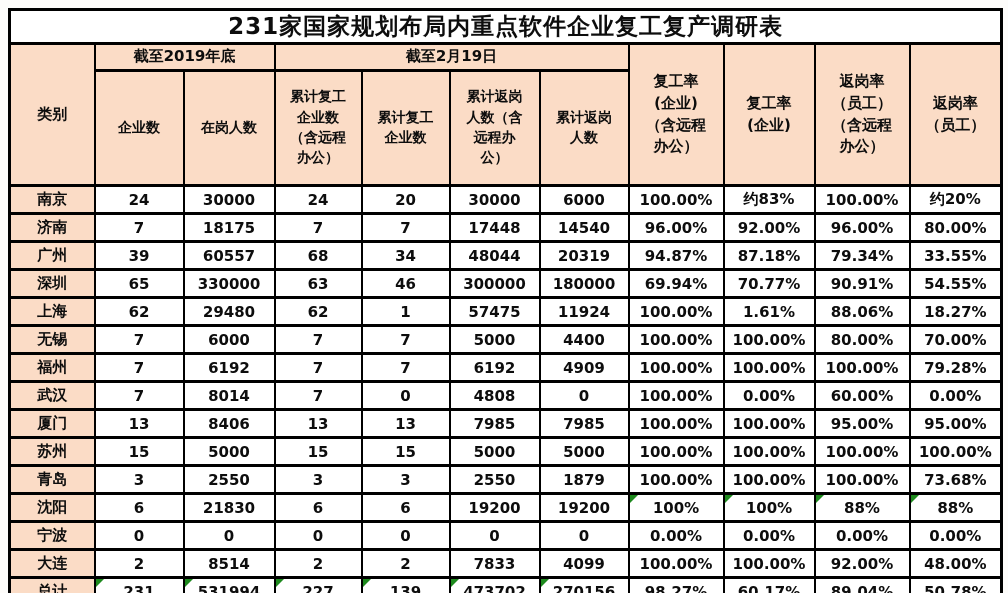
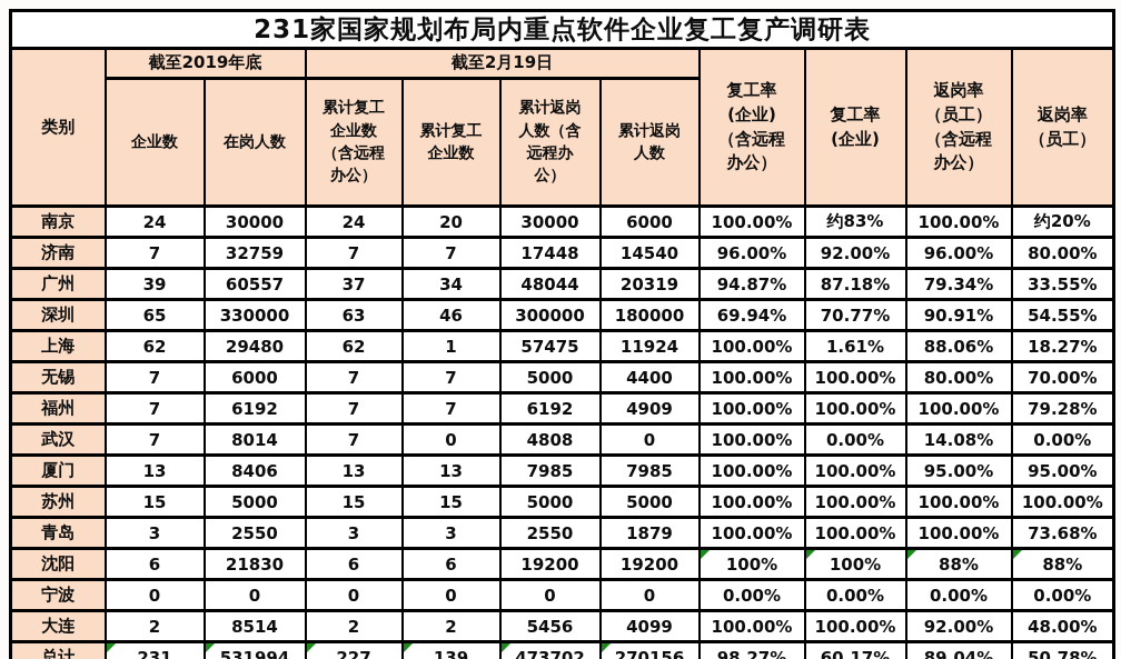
  231家国家规划布局内重点软件企业复工复产调研表
  类别	截至2019年底	截至2月19日	复工率 (企业) （含远程 办公）	复工率 (企业)	返岗率 （员工） （含远程 办公）	返岗率 （员工）
  企业数	在岗人数	累计复工 企业数 （含远程 办公）	累计复工 企业数	累计返岗 人数（含 远程办 公）	累计返岗 人数
  南京	24	30000	24	20	30000	6000	100.00%	约83%	100.00%	约20%
- 济南	7	18175	7	7	17448	14540	96.00%	92.00%	96.00%	80.00%
+ 济南	7	32759	7	7	17448	14540	96.00%	92.00%	96.00%	80.00%
- 广州	39	60557	68	34	48044	20319	94.87%	87.18%	79.34%	33.55%
+ 广州	39	60557	37	34	48044	20319	94.87%	87.18%	79.34%	33.55%
  深圳	65	330000	63	46	300000	180000	69.94%	70.77%	90.91%	54.55%
  上海	62	29480	62	1	57475	11924	100.00%	1.61%	88.06%	18.27%
  无锡	7	6000	7	7	5000	4400	100.00%	100.00%	80.00%	70.00%
  福州	7	6192	7	7	6192	4909	100.00%	100.00%	100.00%	79.28%
- 武汉	7	8014	7	0	4808	0	100.00%	0.00%	60.00%	0.00%
+ 武汉	7	8014	7	0	4808	0	100.00%	0.00%	14.08%	0.00%
  厦门	13	8406	13	13	7985	7985	100.00%	100.00%	95.00%	95.00%
  苏州	15	5000	15	15	5000	5000	100.00%	100.00%	100.00%	100.00%
  青岛	3	2550	3	3	2550	1879	100.00%	100.00%	100.00%	73.68%
  沈阳	6	21830	6	6	19200	19200	100%	100%	88%	88%
  宁波	0	0	0	0	0	0	0.00%	0.00%	0.00%	0.00%
- 大连	2	8514	2	2	7833	4099	100.00%	100.00%	92.00%	48.00%
+ 大连	2	8514	2	2	5456	4099	100.00%	100.00%	92.00%	48.00%
  总计	231	531994	227	139	473702	270156	98.27%	60.17%	89.04%	50.78%
